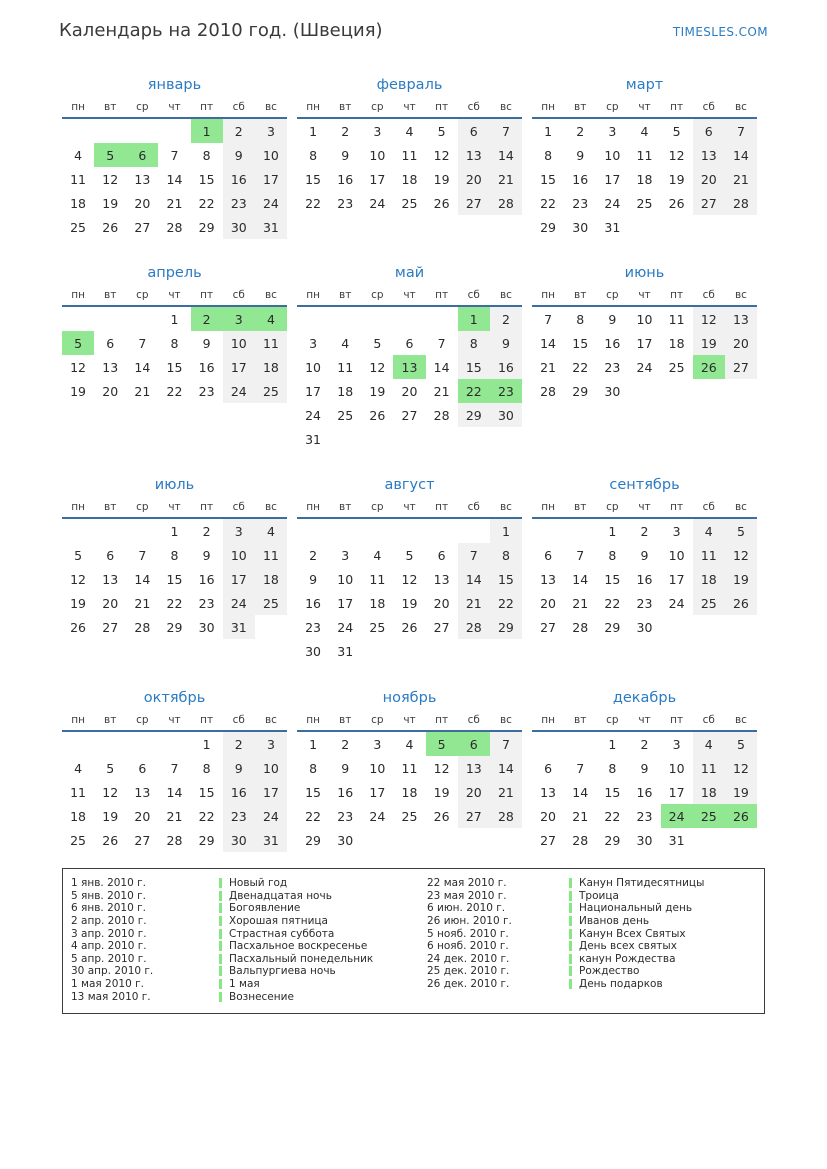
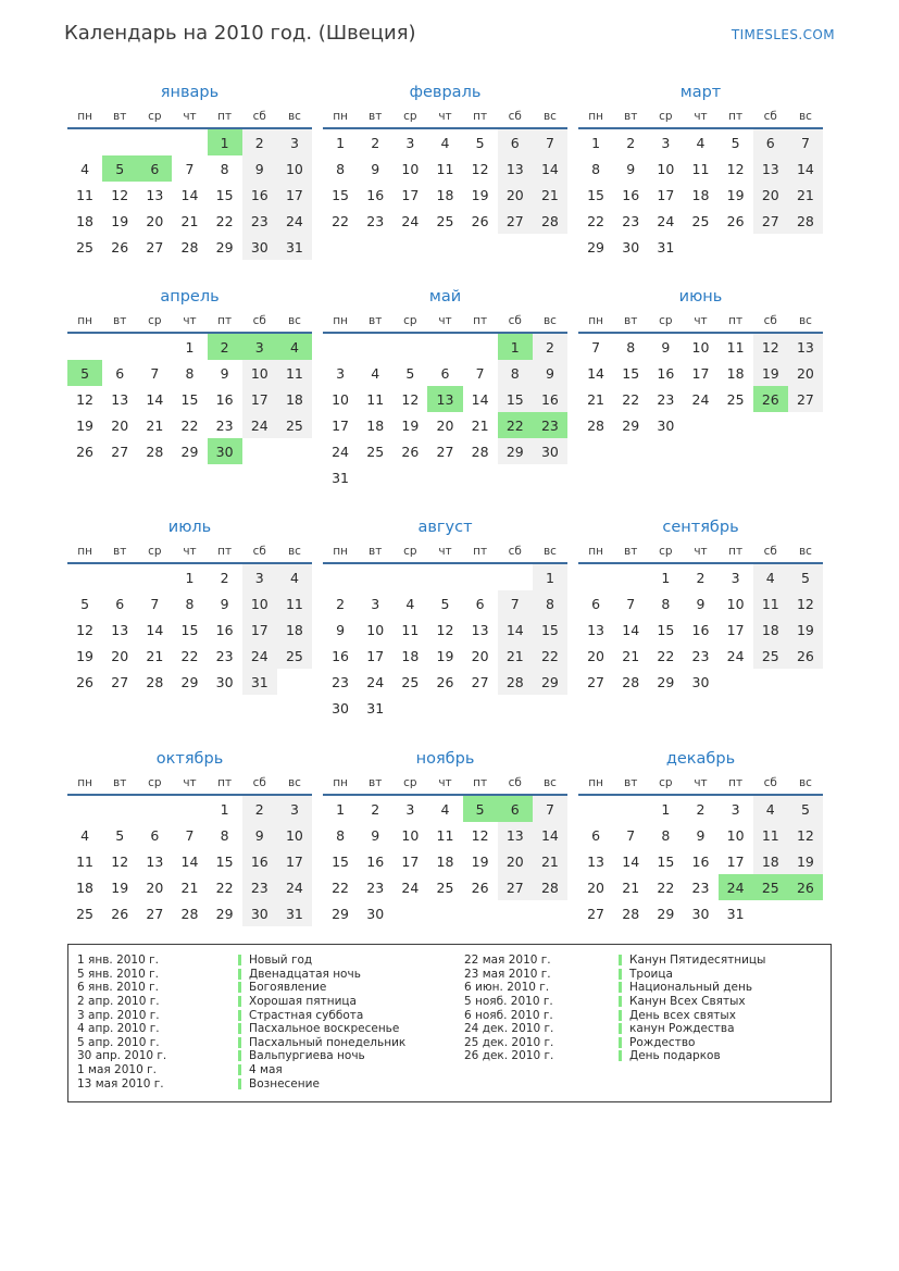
  Календарь на 2010 год. (Швеция)
  TIMESLES.COM
  январь
  пн	вт	ср	чт	пт	сб	вс
  				1	2	3
  4	5	6	7	8	9	10
  11	12	13	14	15	16	17
  18	19	20	21	22	23	24
  25	26	27	28	29	30	31
  февраль
  пн	вт	ср	чт	пт	сб	вс
  1	2	3	4	5	6	7
  8	9	10	11	12	13	14
  15	16	17	18	19	20	21
  22	23	24	25	26	27	28
  март
  пн	вт	ср	чт	пт	сб	вс
  1	2	3	4	5	6	7
  8	9	10	11	12	13	14
  15	16	17	18	19	20	21
  22	23	24	25	26	27	28
  29	30	31
  апрель
  пн	вт	ср	чт	пт	сб	вс
  			1	2	3	4
  5	6	7	8	9	10	11
  12	13	14	15	16	17	18
  19	20	21	22	23	24	25
+ 26	27	28	29	30
  май
  пн	вт	ср	чт	пт	сб	вс
  					1	2
  3	4	5	6	7	8	9
  10	11	12	13	14	15	16
  17	18	19	20	21	22	23
  24	25	26	27	28	29	30
  31
  июнь
  пн	вт	ср	чт	пт	сб	вс
  7	8	9	10	11	12	13
  14	15	16	17	18	19	20
  21	22	23	24	25	26	27
  28	29	30
  июль
  пн	вт	ср	чт	пт	сб	вс
  			1	2	3	4
  5	6	7	8	9	10	11
  12	13	14	15	16	17	18
  19	20	21	22	23	24	25
  26	27	28	29	30	31
  август
  пн	вт	ср	чт	пт	сб	вс
  						1
  2	3	4	5	6	7	8
  9	10	11	12	13	14	15
  16	17	18	19	20	21	22
  23	24	25	26	27	28	29
  30	31
  сентябрь
  пн	вт	ср	чт	пт	сб	вс
  		1	2	3	4	5
  6	7	8	9	10	11	12
  13	14	15	16	17	18	19
  20	21	22	23	24	25	26
  27	28	29	30
  октябрь
  пн	вт	ср	чт	пт	сб	вс
  				1	2	3
  4	5	6	7	8	9	10
  11	12	13	14	15	16	17
  18	19	20	21	22	23	24
  25	26	27	28	29	30	31
  ноябрь
  пн	вт	ср	чт	пт	сб	вс
  1	2	3	4	5	6	7
  8	9	10	11	12	13	14
  15	16	17	18	19	20	21
  22	23	24	25	26	27	28
  29	30
  декабрь
  пн	вт	ср	чт	пт	сб	вс
  		1	2	3	4	5
  6	7	8	9	10	11	12
  13	14	15	16	17	18	19
  20	21	22	23	24	25	26
  27	28	29	30	31
  1 янв. 2010 г.
  Новый год
  5 янв. 2010 г.
  Двенадцатая ночь
  6 янв. 2010 г.
  Богоявление
  2 апр. 2010 г.
  Хорошая пятница
  3 апр. 2010 г.
  Страстная суббота
  4 апр. 2010 г.
  Пасхальное воскресенье
  5 апр. 2010 г.
  Пасхальный понедельник
  30 апр. 2010 г.
  Вальпургиева ночь
  1 мая 2010 г.
- 1 мая
+ 4 мая
  13 мая 2010 г.
  Вознесение
  22 мая 2010 г.
  Канун Пятидесятницы
  23 мая 2010 г.
  Троица
  6 июн. 2010 г.
  Национальный день
- 26 июн. 2010 г.
- Иванов день
  5 нояб. 2010 г.
  Канун Всех Святых
  6 нояб. 2010 г.
  День всех святых
  24 дек. 2010 г.
  канун Рождества
  25 дек. 2010 г.
  Рождество
  26 дек. 2010 г.
  День подарков
